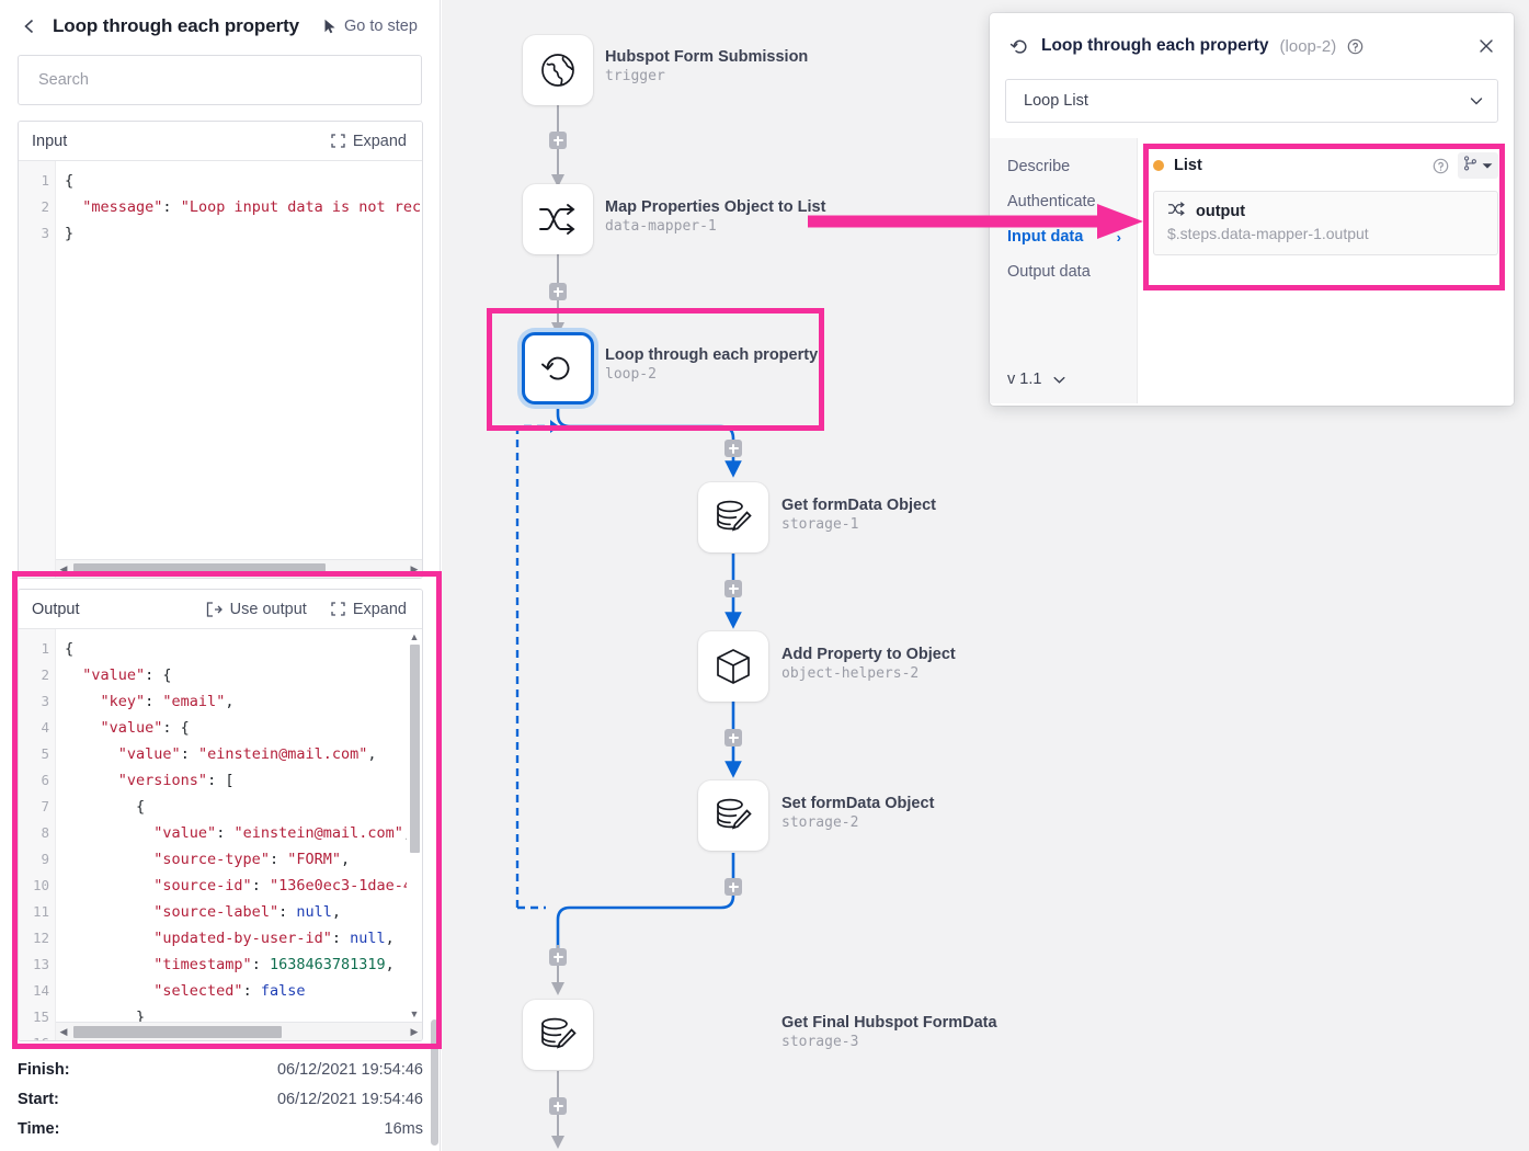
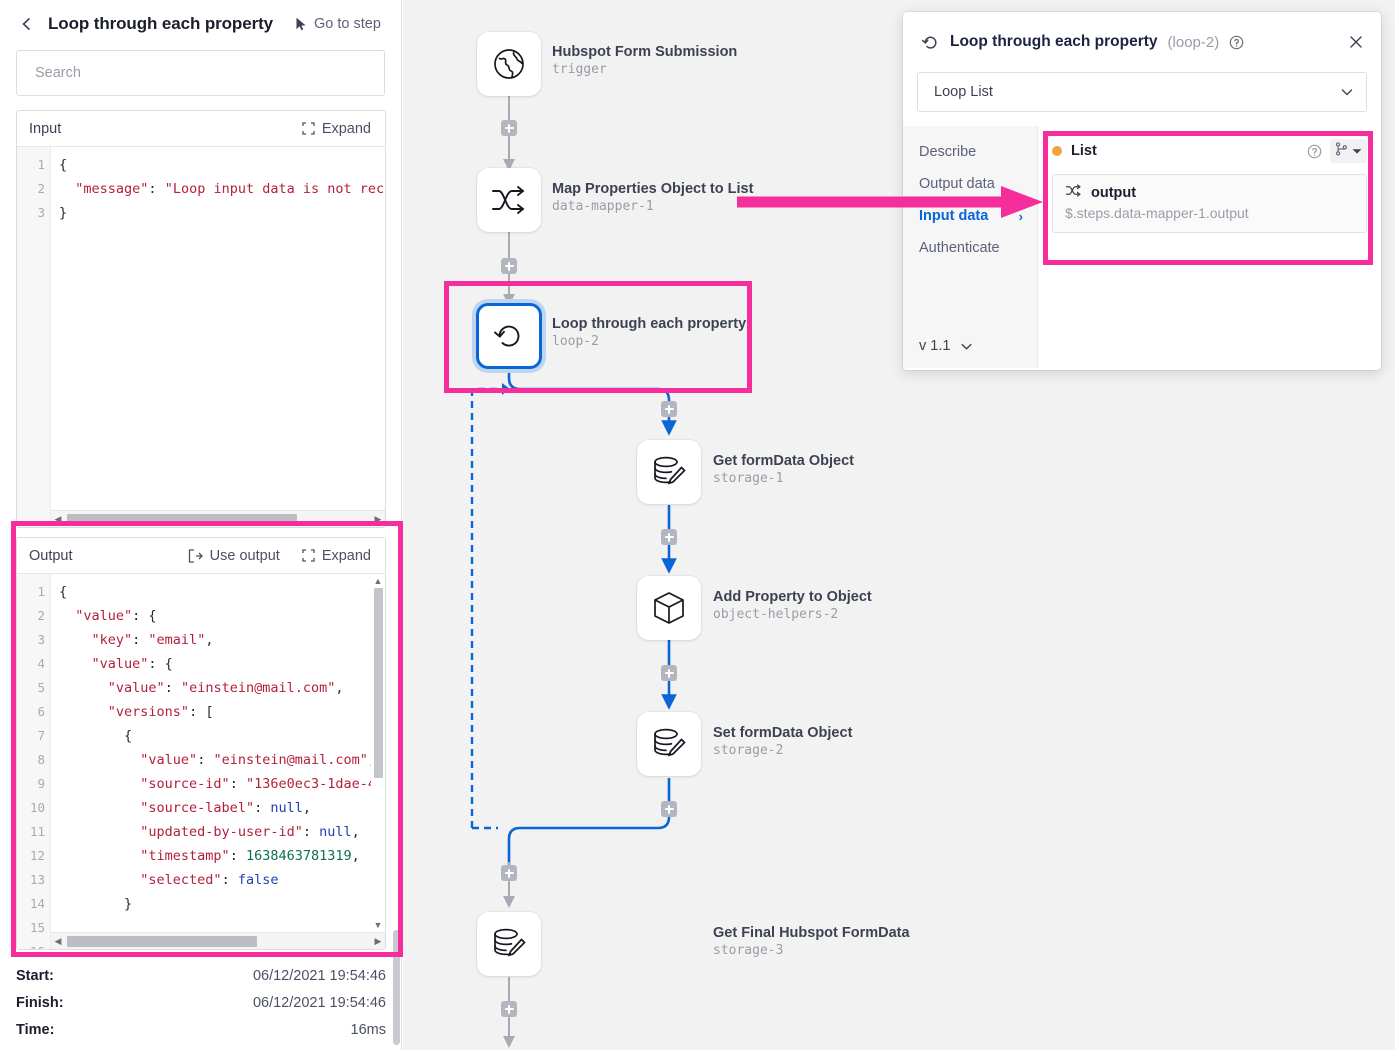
  Loop through each property
  Go to step
  Search
  Input
  Expand
  1
  2
  3
  {
  "message": "Loop input data is not rec
  }
  ◀
  ▶
  Output
  Use output
  Expand
  1
  2
  3
  4
  5
  6
  7
  8
  9
  10
  11
  12
  13
  14
  15
  {
  "value": {
  "key": "email",
  "value": {
  "value": "einstein@mail.com",
  "versions": [
  {
  "value": "einstein@mail.com"
- "source-type": "FORM",
  "source-id": "136e0ec3-1dae-
  "source-label": null,
  "updated-by-user-id": null,
  "timestamp": 1638463781319,
  "selected": false
  }
  ▲
  ▼
  ◀
  ▶
- Finish:
+ Start:
  06/12/2021 19:54:46
- Start:
+ Finish:
  06/12/2021 19:54:46
  Time:
  16ms
  Hubspot Form Submission
  trigger
  Map Properties Object to List
  data-mapper-1
  Loop through each property
  loop-2
  Get formData Object
  storage-1
  Add Property to Object
  object-helpers-2
  Set formData Object
  storage-2
  Get Final Hubspot FormData
  storage-3
  Loop through each property
  (loop-2)
  Loop List
  Describe
- Authenticate
+ Output data
  Input data
  ›
- Output data
+ Authenticate
  v 1.1
  List
  output
  $.steps.data-mapper-1.output
